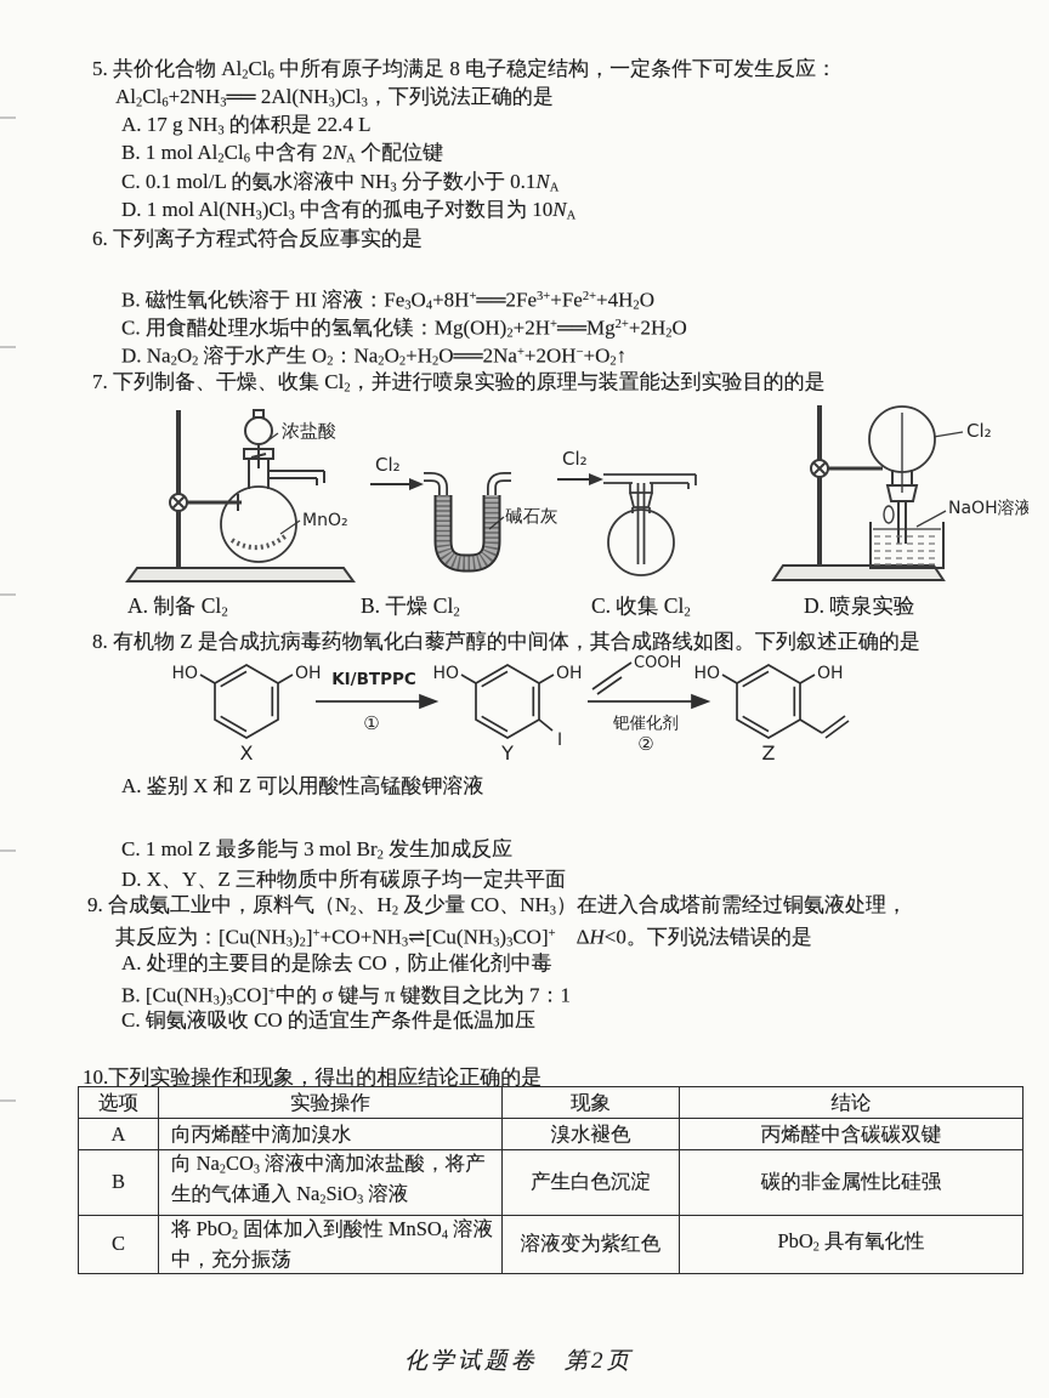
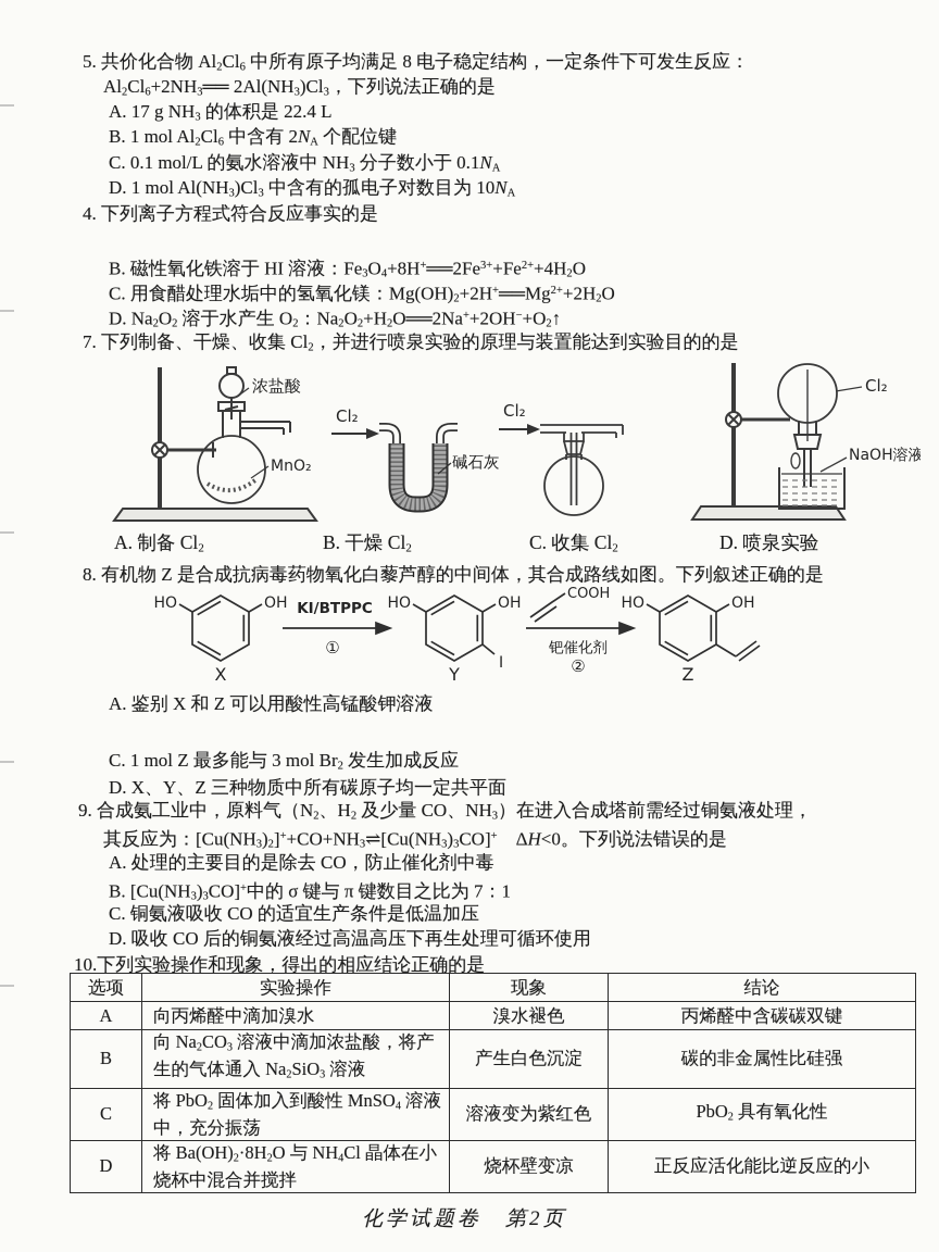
  5. 共价化合物 Al2Cl6 中所有原子均满足 8 电子稳定结构，一定条件下可发生反应：
  Al2Cl6+2NH3══ 2Al(NH3)Cl3，下列说法正确的是
  A. 17 g NH3 的体积是 22.4 L
  B. 1 mol Al2Cl6 中含有 2NA 个配位键
  C. 0.1 mol/L 的氨水溶液中 NH3 分子数小于 0.1NA
  D. 1 mol Al(NH3)Cl3 中含有的孤电子对数目为 10NA
- 6. 下列离子方程式符合反应事实的是
+ 4. 下列离子方程式符合反应事实的是
  B. 磁性氧化铁溶于 HI 溶液：Fe3O4+8H+══2Fe3++Fe2++4H2O
  C. 用食醋处理水垢中的氢氧化镁：Mg(OH)2+2H+══Mg2++2H2O
  D. Na2O2 溶于水产生 O2：Na2O2+H2O══2Na++2OH−+O2↑
  7. 下列制备、干燥、收集 Cl2，并进行喷泉实验的原理与装置能达到实验目的的是
  浓盐酸
  MnO₂
  Cl₂
  碱石灰
  Cl₂
  Cl₂
  NaOH溶液
  A. 制备 Cl2
  B. 干燥 Cl2
  C. 收集 Cl2
  D. 喷泉实验
  8. 有机物 Z 是合成抗病毒药物氧化白藜芦醇的中间体，其合成路线如图。下列叙述正确的是
  HO
  OH
  X
  KI/BTPPC
  ①
  HO
  OH
  I
  Y
  COOH
  钯催化剂
  ②
  HO
  OH
  Z
  A. 鉴别 X 和 Z 可以用酸性高锰酸钾溶液
  C. 1 mol Z 最多能与 3 mol Br2 发生加成反应
  D. X、Y、Z 三种物质中所有碳原子均一定共平面
  9. 合成氨工业中，原料气（N2、H2 及少量 CO、NH3）在进入合成塔前需经过铜氨液处理，
  其反应为：[Cu(NH3)2]++CO+NH3⇌[Cu(NH3)3CO]+ ΔH<0。下列说法错误的是
  A. 处理的主要目的是除去 CO，防止催化剂中毒
  B. [Cu(NH3)3CO]+中的 σ 键与 π 键数目之比为 7：1
  C. 铜氨液吸收 CO 的适宜生产条件是低温加压
+ D. 吸收 CO 后的铜氨液经过高温高压下再生处理可循环使用
  10.下列实验操作和现象，得出的相应结论正确的是
  选项	实验操作	现象	结论
  A	向丙烯醛中滴加溴水	溴水褪色	丙烯醛中含碳碳双键
  B	向 Na2CO3 溶液中滴加浓盐酸，将产生的气体通入 Na2SiO3 溶液	产生白色沉淀	碳的非金属性比硅强
  C	将 PbO2 固体加入到酸性 MnSO4 溶液中，充分振荡	溶液变为紫红色	PbO2 具有氧化性
+ D	将 Ba(OH)2·8H2O 与 NH4Cl 晶体在小烧杯中混合并搅拌	烧杯壁变凉	正反应活化能比逆反应的小
  化学试题卷 第2页
